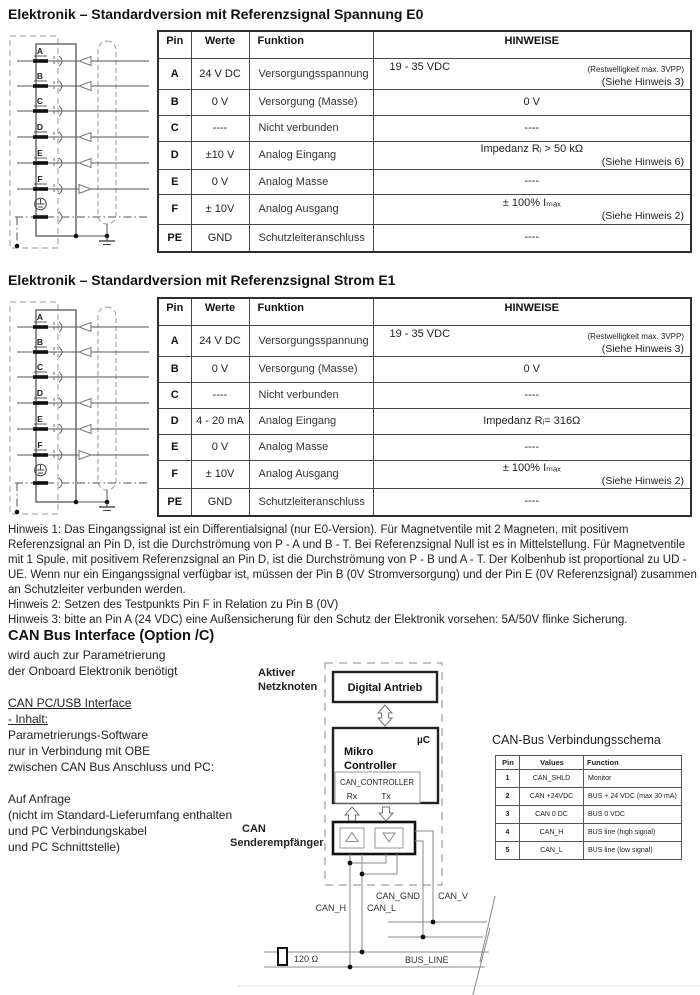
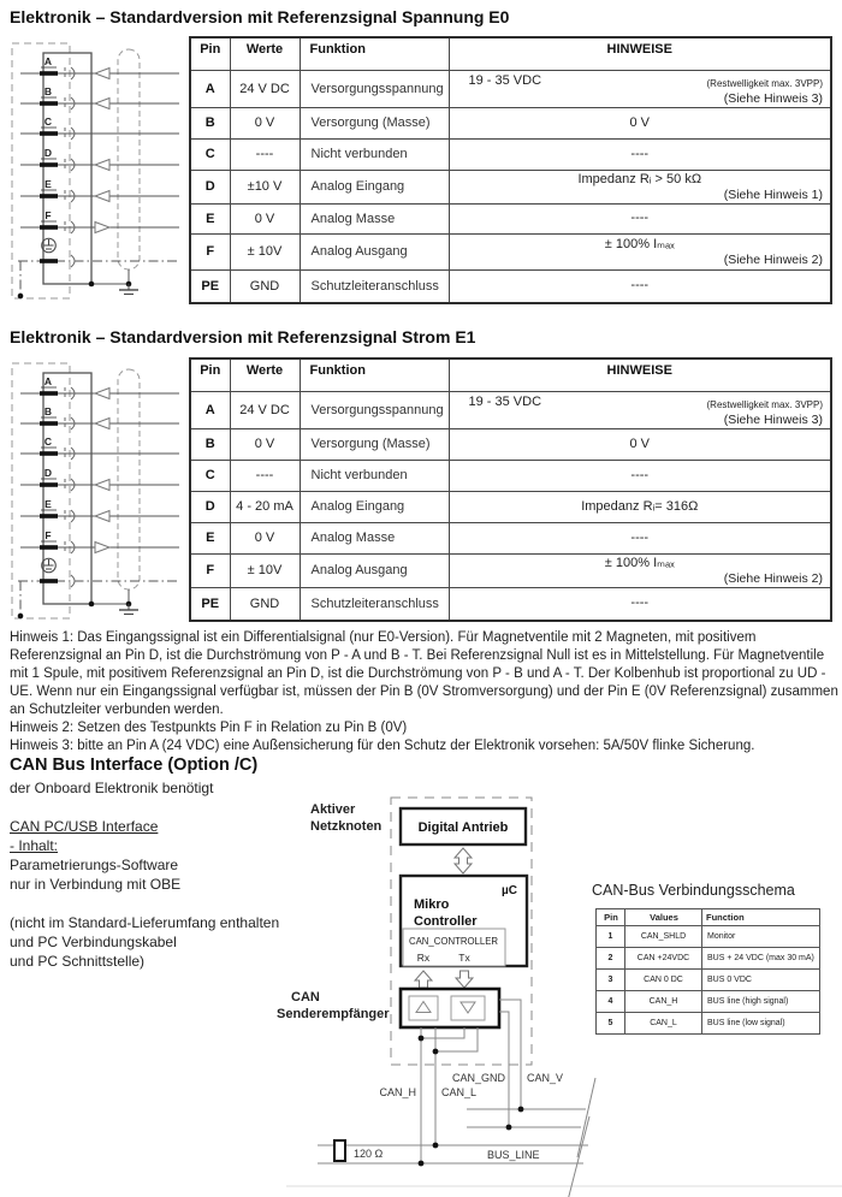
  Elektronik – Standardversion mit Referenzsignal Spannung E0
  A
  B
  C
  D
  E
  F
  Pin	Werte	Funktion	HINWEISE
  A	24 V DC	Versorgungsspannung	19 - 35 VDC (Restwelligkeit max. 3VPP) (Siehe Hinweis 3)
  B	0 V	Versorgung (Masse)	0 V
  C	----	Nicht verbunden	----
- D	±10 V	Analog Eingang	Impedanz Rᵢ > 50 kΩ (Siehe Hinweis 6)
+ D	±10 V	Analog Eingang	Impedanz Rᵢ > 50 kΩ (Siehe Hinweis 1)
  E	0 V	Analog Masse	----
  F	± 10V	Analog Ausgang	± 100% Iₘₐₓ (Siehe Hinweis 2)
  PE	GND	Schutzleiteranschluss	----
  Elektronik – Standardversion mit Referenzsignal Strom E1
  A
  B
  C
  D
  E
  F
  Pin	Werte	Funktion	HINWEISE
  A	24 V DC	Versorgungsspannung	19 - 35 VDC (Restwelligkeit max. 3VPP) (Siehe Hinweis 3)
  B	0 V	Versorgung (Masse)	0 V
  C	----	Nicht verbunden	----
  D	4 - 20 mA	Analog Eingang	Impedanz Rᵢ= 316Ω
  E	0 V	Analog Masse	----
  F	± 10V	Analog Ausgang	± 100% Iₘₐₓ (Siehe Hinweis 2)
  PE	GND	Schutzleiteranschluss	----
  Hinweis 1: Das Eingangssignal ist ein Differentialsignal (nur E0-Version). Für Magnetventile mit 2 Magneten, mit positivem Referenzsignal an Pin D, ist die Durchströmung von P - A und B - T. Bei Referenzsignal Null ist es in Mittelstellung. Für Magnetventile mit 1 Spule, mit positivem Referenzsignal an Pin D, ist die Durchströmung von P - B und A - T. Der Kolbenhub ist proportional zu UD - UE. Wenn nur ein Eingangssignal verfügbar ist, müssen der Pin B (0V Stromversorgung) und der Pin E (0V Referenzsignal) zusammen an Schutzleiter verbunden werden.
  Hinweis 2: Setzen des Testpunkts Pin F in Relation zu Pin B (0V)
  Hinweis 3: bitte an Pin A (24 VDC) eine Außensicherung für den Schutz der Elektronik vorsehen: 5A/50V flinke Sicherung.
  CAN Bus Interface (Option /C)
- wird auch zur Parametrierung
  der Onboard Elektronik benötigt
  CAN PC/USB Interface
  - Inhalt:
  Parametrierungs-Software
  nur in Verbindung mit OBE
- zwischen CAN Bus Anschluss und PC:
- Auf Anfrage
  (nicht im Standard-Lieferumfang enthalten
  und PC Verbindungskabel
  und PC Schnittstelle)
  Digital Antrieb
  µC
  Mikro
  Controller
  CAN_CONTROLLER
  Rx
  Tx
  120 Ω
  BUS_LINE
  CAN_GND
  CAN_V
  CAN_H
  CAN_L
  Aktiver
  Netzknoten
  CAN
  Senderempfänger
  CAN-Bus Verbindungsschema
  Pin	Values	Function
